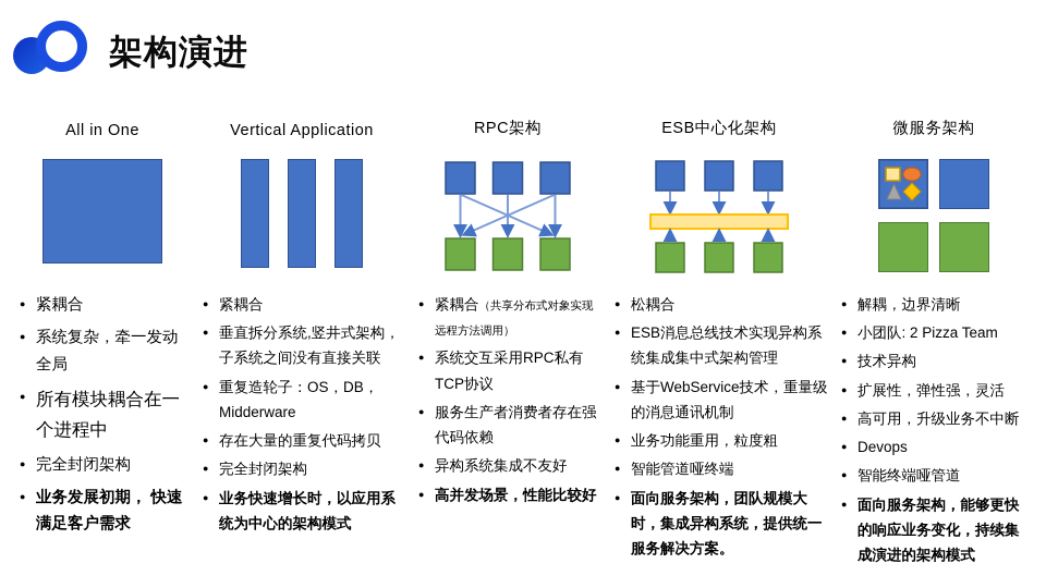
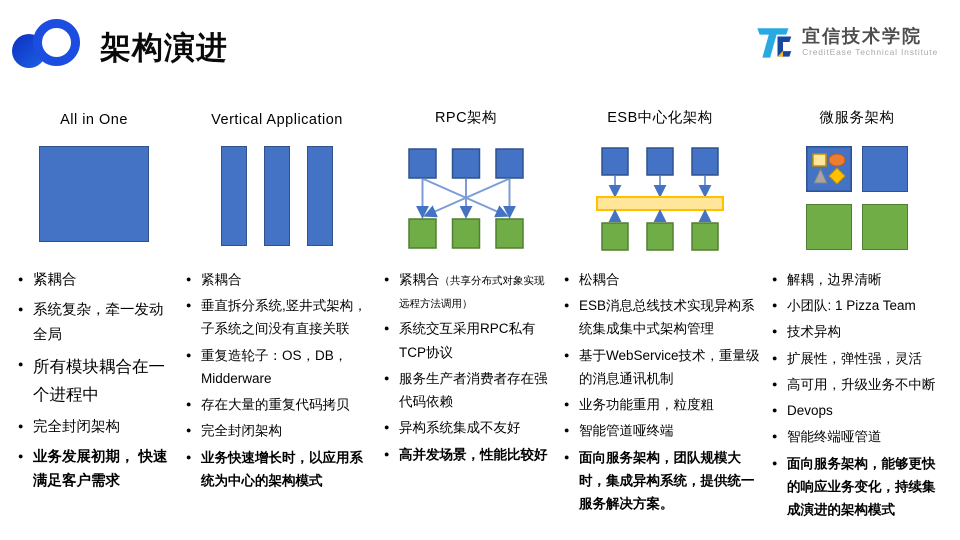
  架构演进
+ 宜信技术学院
+ CreditEase Technical Institute
  All in One
  ●
  紧耦合
  ●
  系统复杂，牵一发动全局
  ●
  所有模块耦合在一个进程中
  ●
  完全封闭架构
  ●
  业务发展初期， 快速满足客户需求
  Vertical Application
  ●
  紧耦合
  ●
  垂直拆分系统,竖井式架构，子系统之间没有直接关联
  ●
  重复造轮子：OS，DB，Midderware
  ●
  存在大量的重复代码拷贝
  ●
  完全封闭架构
  ●
  业务快速增长时，以应用系统为中心的架构模式
  RPC架构
  ●
  紧耦合（共享分布式对象实现远程方法调用）
  ●
  系统交互采用RPC私有TCP协议
  ●
  服务生产者消费者存在强代码依赖
  ●
  异构系统集成不友好
  ●
  高并发场景，性能比较好
  ESB中心化架构
  ●
  松耦合
  ●
  ESB消息总线技术实现异构系统集成集中式架构管理
  ●
  基于WebService技术，重量级的消息通讯机制
  ●
  业务功能重用，粒度粗
  ●
  智能管道哑终端
  ●
  面向服务架构，团队规模大时，集成异构系统，提供统一服务解决方案。
  微服务架构
  ●
  解耦，边界清晰
  ●
- 小团队: 2 Pizza Team
+ 小团队: 1 Pizza Team
  ●
  技术异构
  ●
  扩展性，弹性强，灵活
  ●
  高可用，升级业务不中断
  ●
  Devops
  ●
  智能终端哑管道
  ●
  面向服务架构，能够更快的响应业务变化，持续集成演进的架构模式
